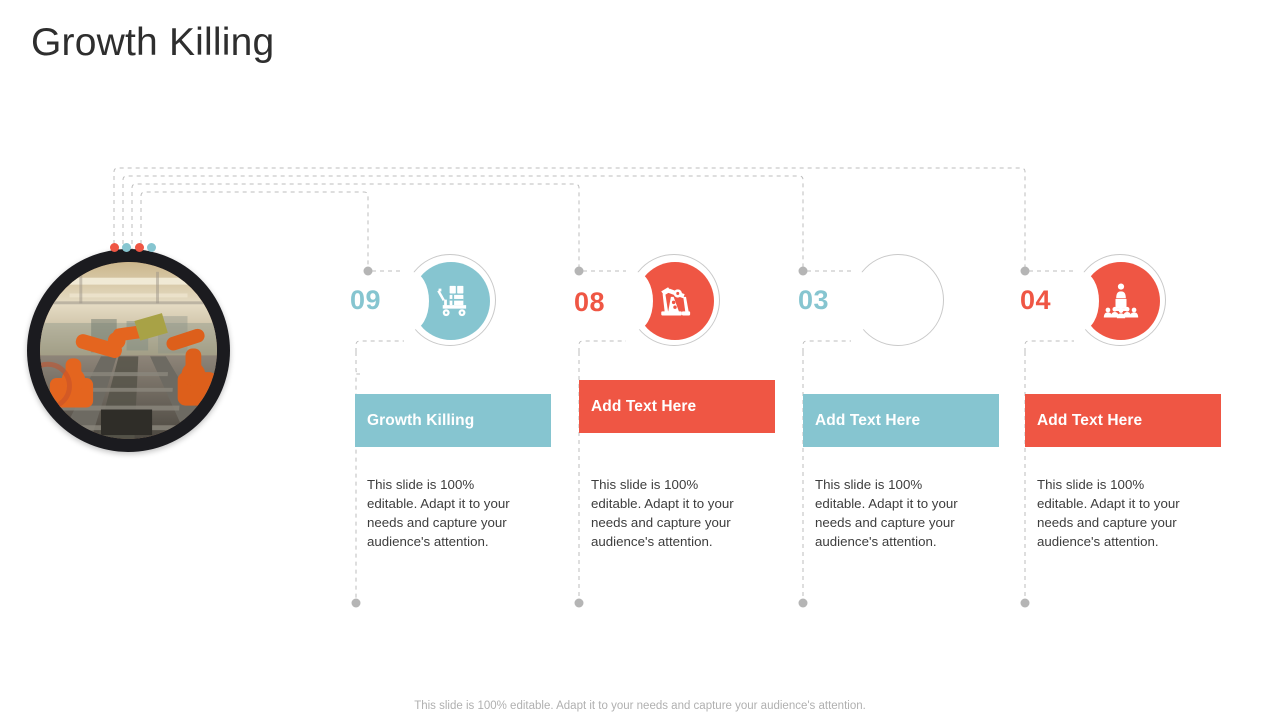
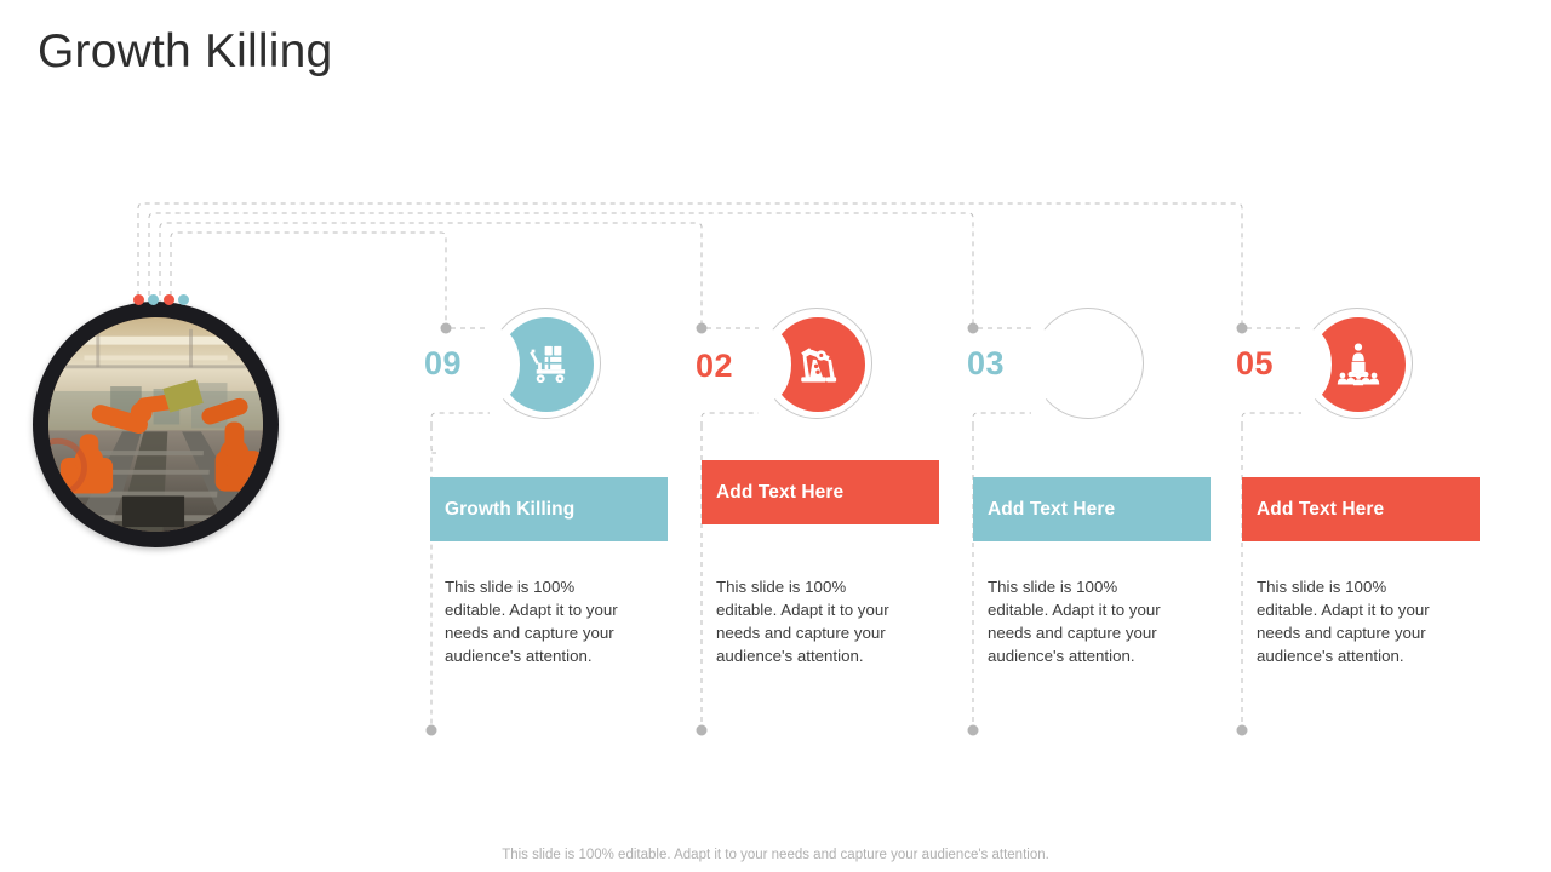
  Growth Killing
  09
  Growth Killing
  This slide is 100% editable. Adapt it to your needs and capture your audience's attention.
- 08
+ 02
  Add Text Here
  This slide is 100% editable. Adapt it to your needs and capture your audience's attention.
  03
  Add Text Here
  This slide is 100% editable. Adapt it to your needs and capture your audience's attention.
- 04
+ 05
  Add Text Here
  This slide is 100% editable. Adapt it to your needs and capture your audience's attention.
  This slide is 100% editable. Adapt it to your needs and capture your audience's attention.
